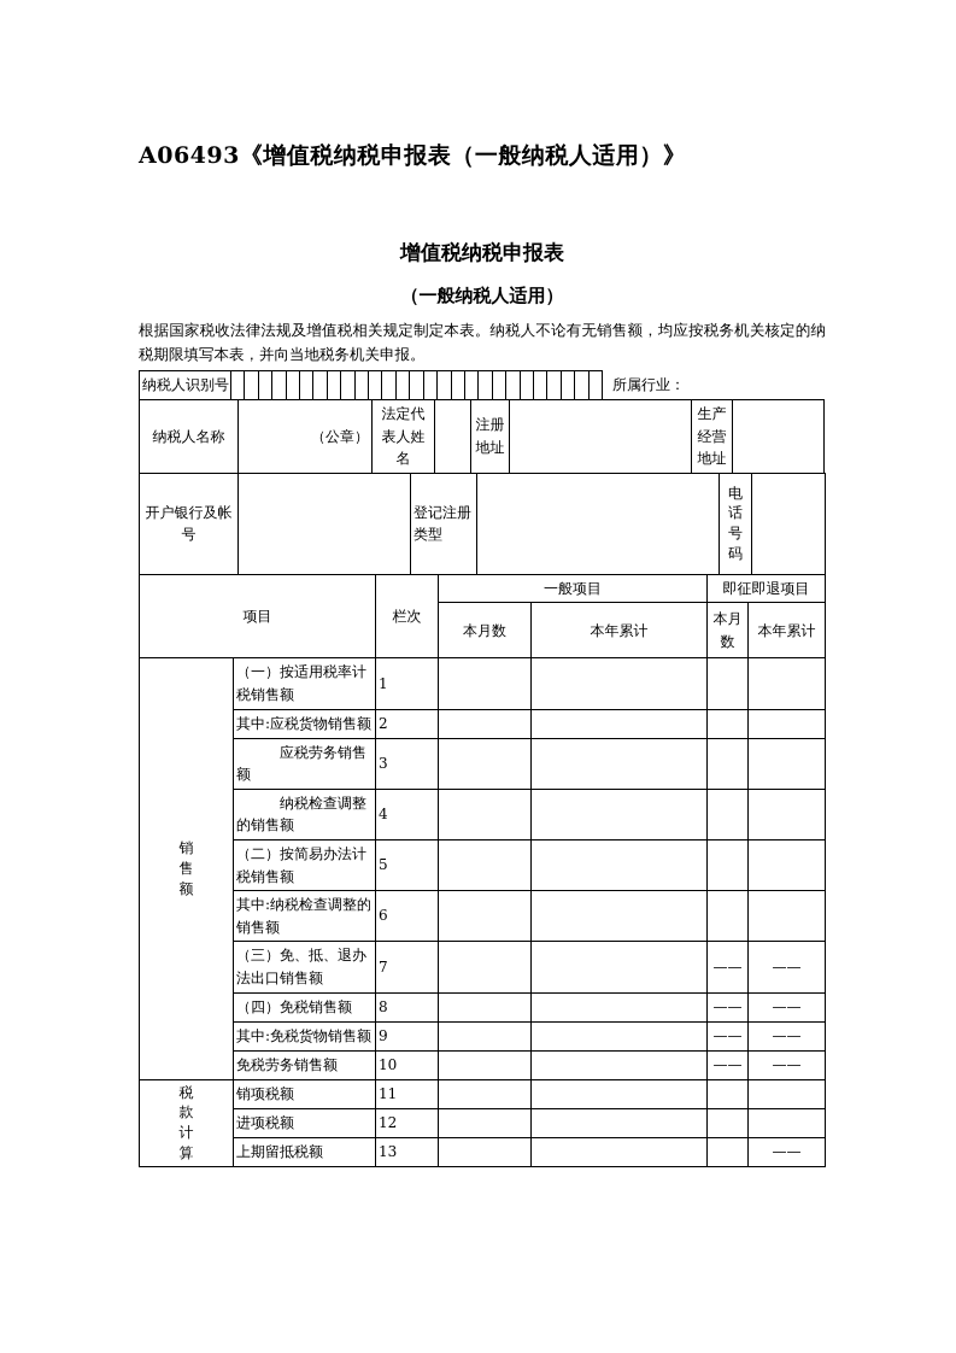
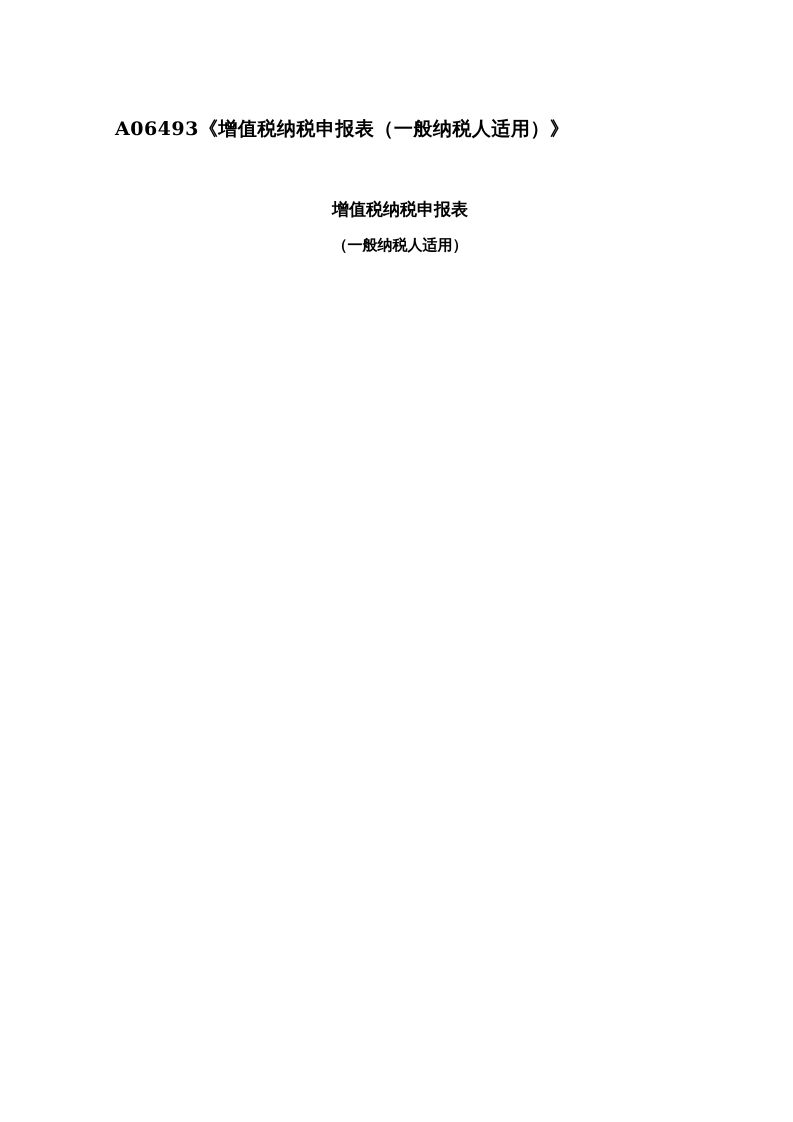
  A06493《增值税纳税申报表（一般纳税人适用）》
  增值税纳税申报表
  （一般纳税人适用）
- 根据国家税收法律法规及增值税相关规定制定本表。纳税人不论有无销售额，均应按税务机关核定的纳税期限填写本表，并向当地税务机关申报。
- 纳税人识别号
- 所属行业：
- 纳税人名称	（公章）	法定代表人姓名		注册地址		生产经营地址
- 开户银行及帐号		登记注册类型		电话号码
- 项目	栏次	一般项目	即征即退项目
- 本月数	本年累计	本月数	本年累计
- 销售额	（一）按适用税率计税销售额	1
- 其中:应税货物销售额	2
- 应税劳务销售额	3
- 纳税检查调整的销售额	4
- （二）按简易办法计税销售额	5
- 其中:纳税检查调整的销售额	6
- （三）免、抵、退办法出口销售额	7			——	——
- （四）免税销售额	8			——	——
- 其中:免税货物销售额	9			——	——
- 免税劳务销售额	10			——	——
- 税款计算	销项税额	11
- 进项税额	12
- 上期留抵税额	13				——
